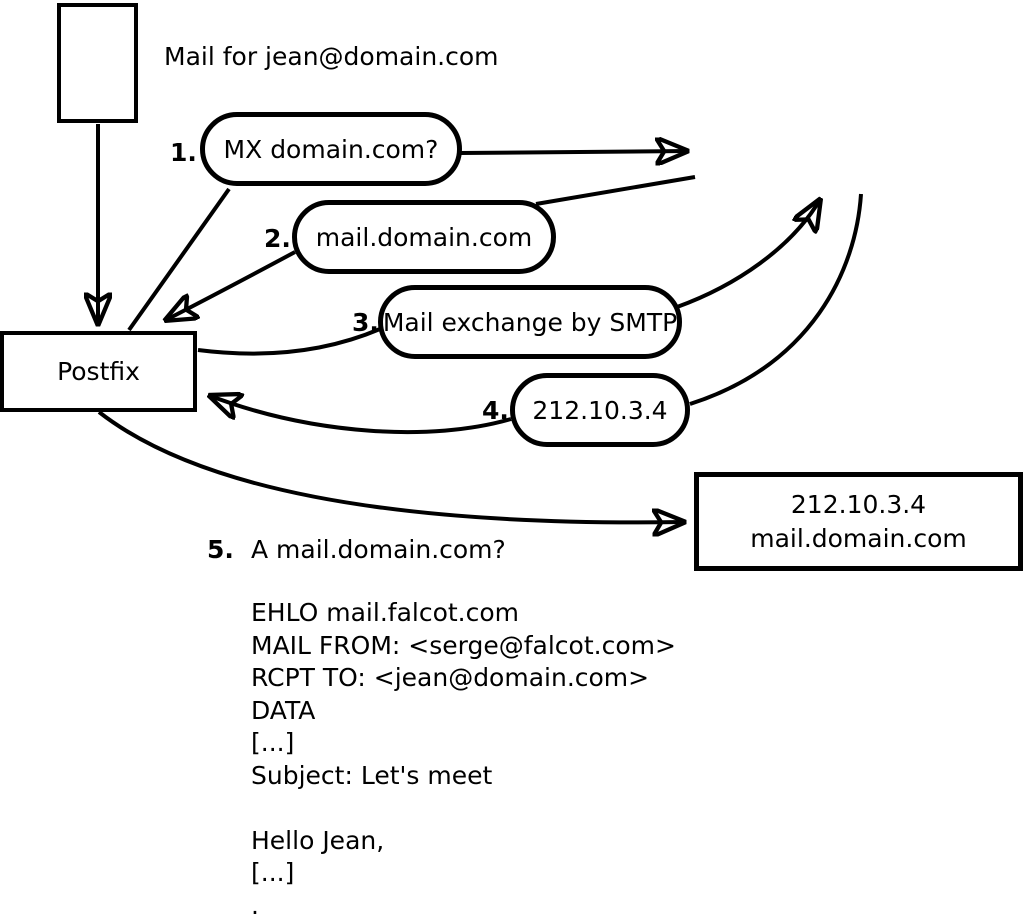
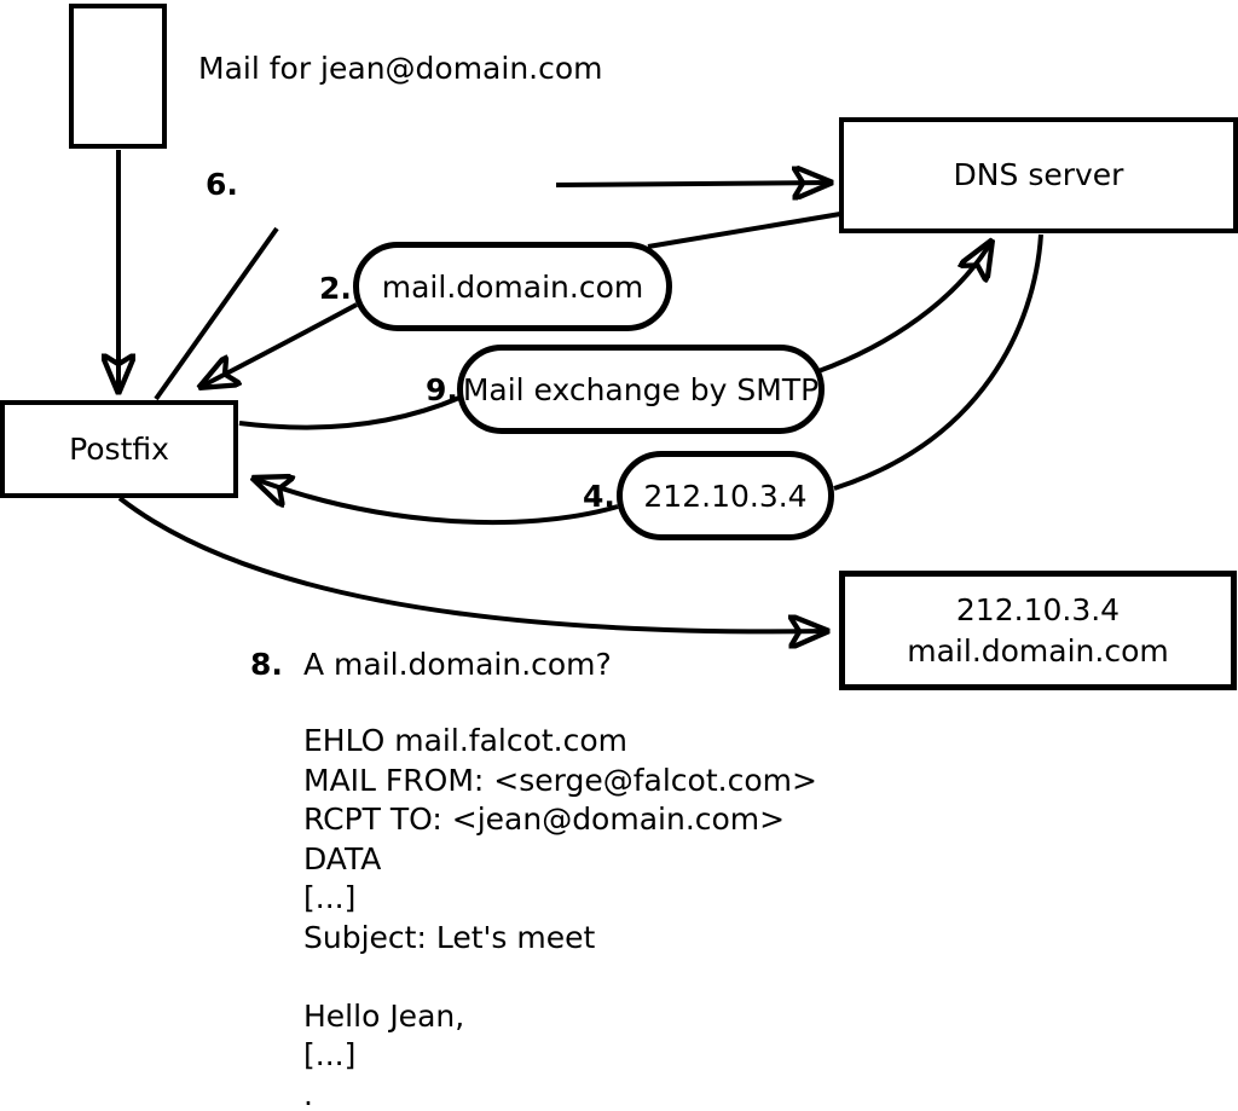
  Postfix
+ DNS server
  212.10.3.4
  mail.domain.com
- MX domain.com?
  mail.domain.com
  Mail exchange by SMTP
  212.10.3.4
- 1.
+ 6.
  2.
- 3.
+ 9.
  4.
- 5.
+ 8.
  Mail for jean@domain.com
  A mail.domain.com?
  EHLO mail.falcot.com
  MAIL FROM: <serge@falcot.com>
  RCPT TO: <jean@domain.com>
  DATA
  [...]
  Subject: Let's meet
  Hello Jean,
  [...]
  .
